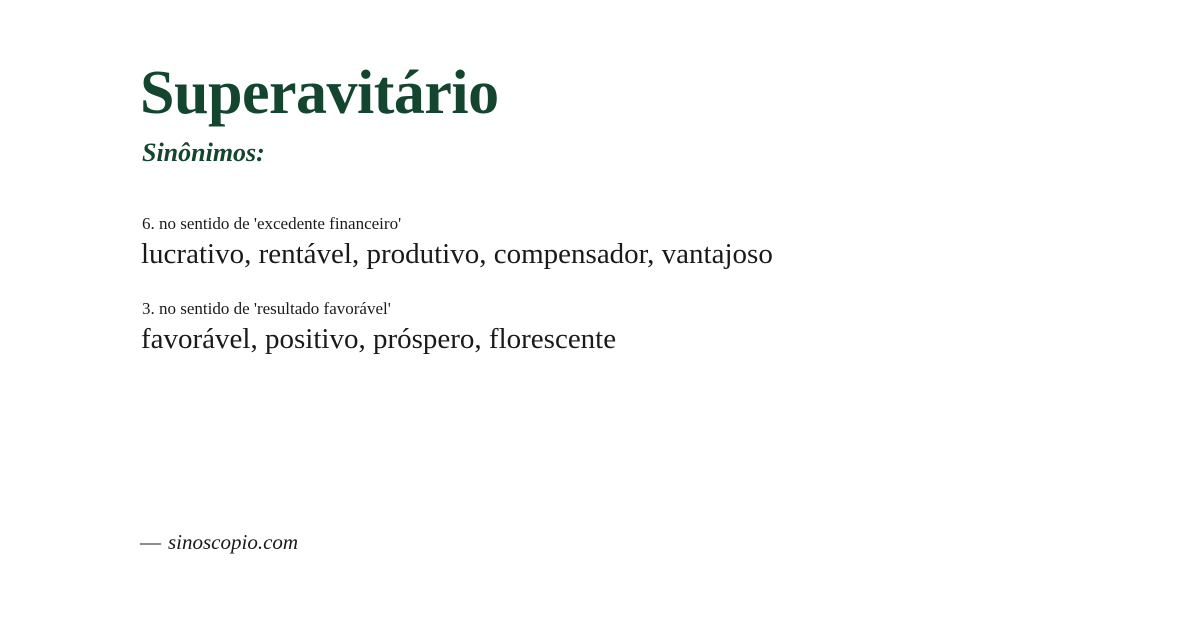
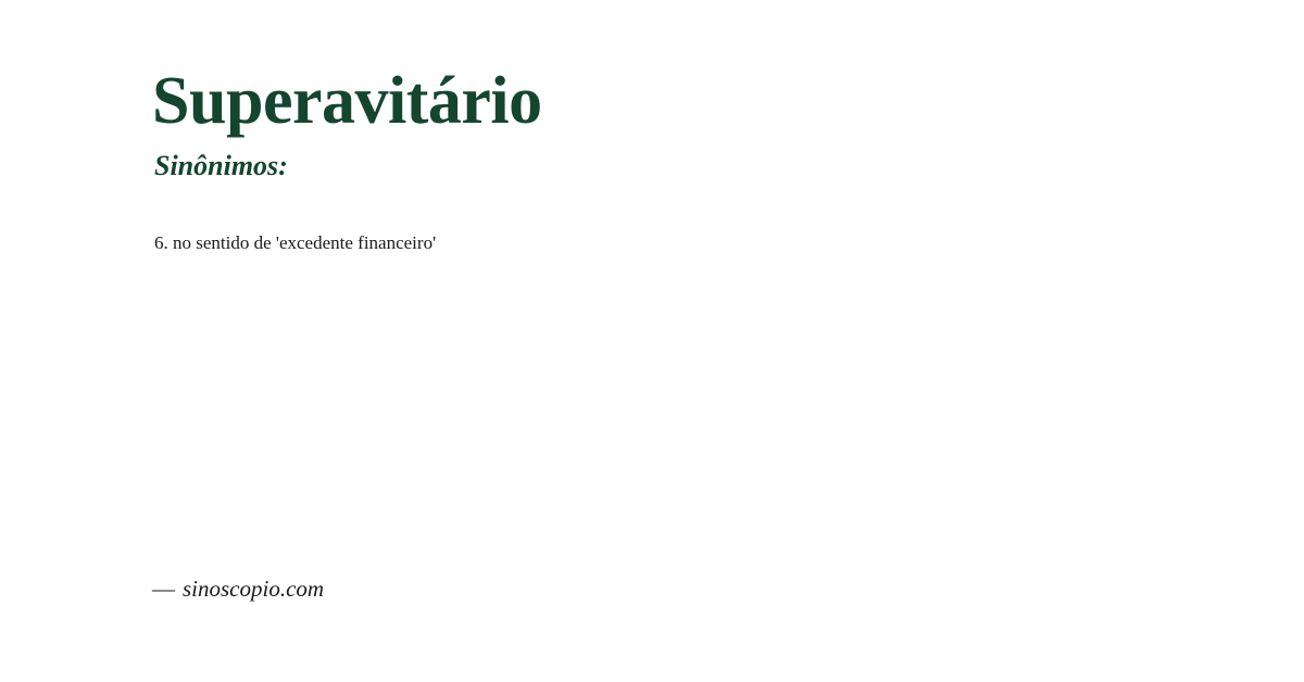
  Superavitário
  Sinônimos:
  6. no sentido de 'excedente financeiro'
- lucrativo, rentável, produtivo, compensador, vantajoso
- 3. no sentido de 'resultado favorável'
- favorável, positivo, próspero, florescente
  — sinoscopio.com
